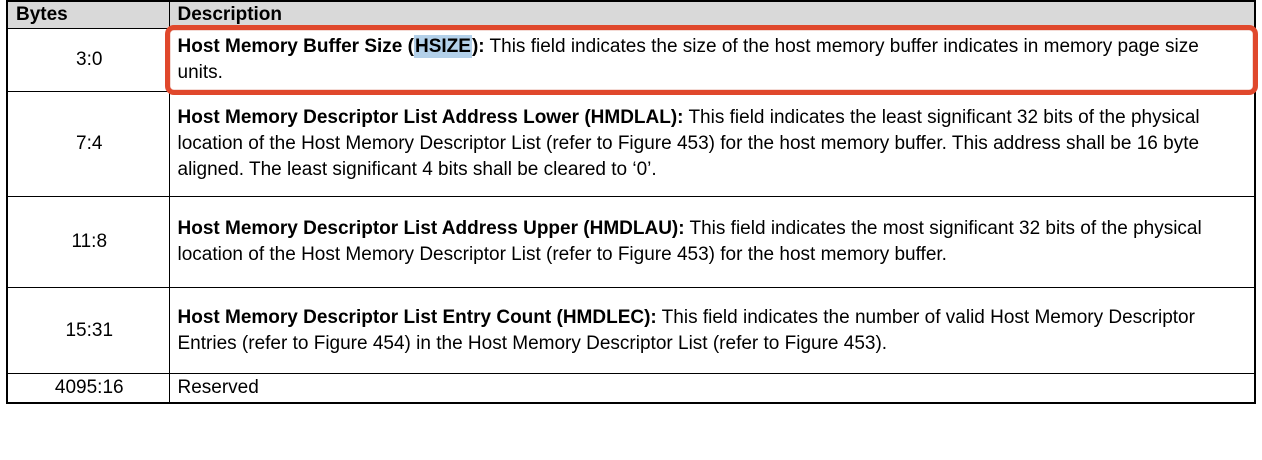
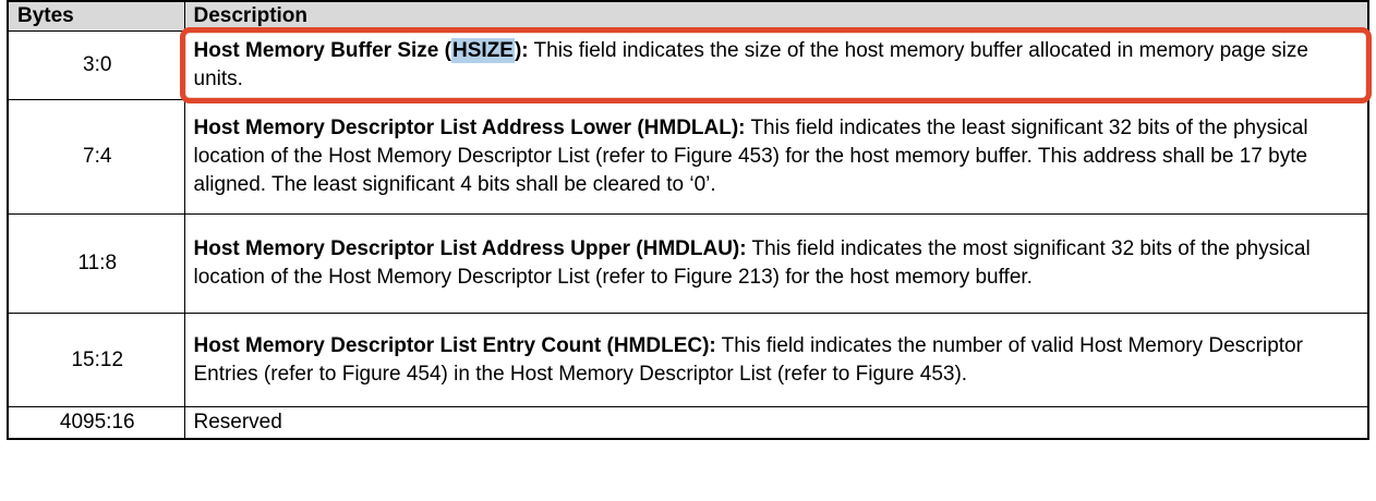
  Bytes	Description
- 3:0	Host Memory Buffer Size (HSIZE): This field indicates the size of the host memory buffer indicates in memory page size units.
+ 3:0	Host Memory Buffer Size (HSIZE): This field indicates the size of the host memory buffer allocated in memory page size units.
- 7:4	Host Memory Descriptor List Address Lower (HMDLAL): This field indicates the least significant 32 bits of the physical location of the Host Memory Descriptor List (refer to Figure 453) for the host memory buffer. This address shall be 16 byte aligned. The least significant 4 bits shall be cleared to ‘0’.
+ 7:4	Host Memory Descriptor List Address Lower (HMDLAL): This field indicates the least significant 32 bits of the physical location of the Host Memory Descriptor List (refer to Figure 453) for the host memory buffer. This address shall be 17 byte aligned. The least significant 4 bits shall be cleared to ‘0’.
- 11:8	Host Memory Descriptor List Address Upper (HMDLAU): This field indicates the most significant 32 bits of the physical location of the Host Memory Descriptor List (refer to Figure 453) for the host memory buffer.
+ 11:8	Host Memory Descriptor List Address Upper (HMDLAU): This field indicates the most significant 32 bits of the physical location of the Host Memory Descriptor List (refer to Figure 213) for the host memory buffer.
- 15:31	Host Memory Descriptor List Entry Count (HMDLEC): This field indicates the number of valid Host Memory Descriptor Entries (refer to Figure 454) in the Host Memory Descriptor List (refer to Figure 453).
+ 15:12	Host Memory Descriptor List Entry Count (HMDLEC): This field indicates the number of valid Host Memory Descriptor Entries (refer to Figure 454) in the Host Memory Descriptor List (refer to Figure 453).
  4095:16	Reserved
